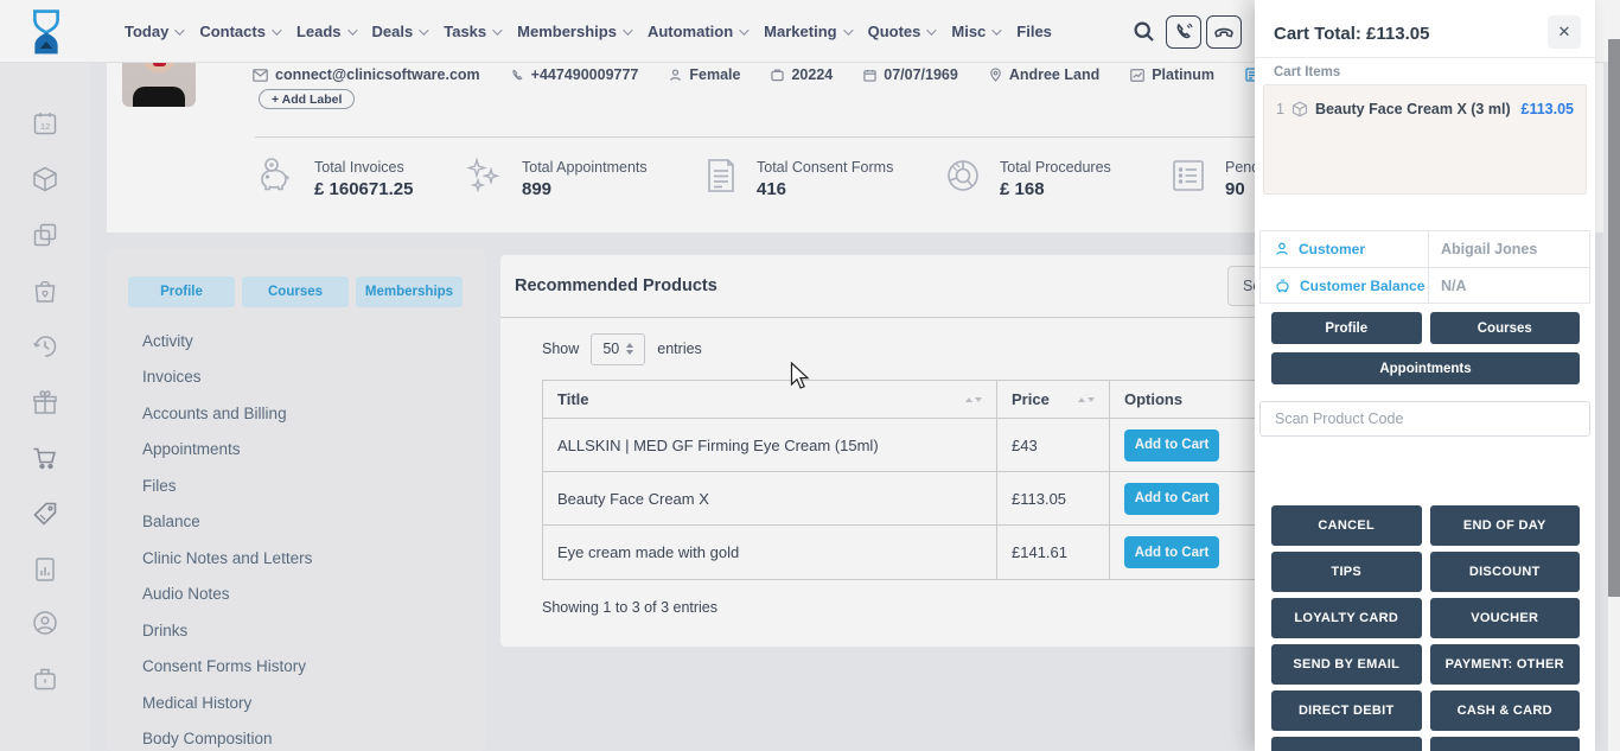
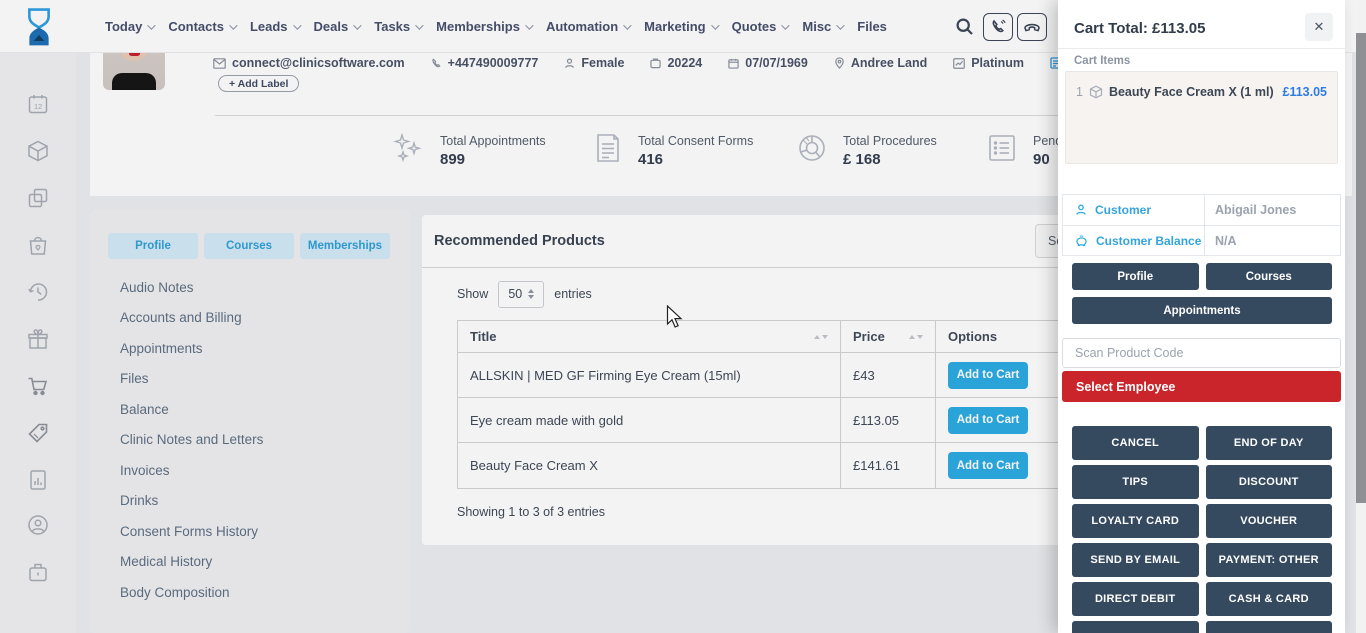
  Today
  Contacts
  Leads
  Deals
  Tasks
  Memberships
  Automation
  Marketing
  Quotes
  Misc
  Files
  12
  connect@clinicsoftware.com
  +447490009777
  Female
  20224
  07/07/1969
  Andree Land
  Platinum
  + Add Label
- Total Invoices
- £ 160671.25
  Total Appointments
  899
  Total Consent Forms
  416
  Total Procedures
  £ 168
  90
  Profile
  Courses
  Memberships
- Activity
- Invoices
+ Audio Notes
  Accounts and Billing
  Appointments
  Files
  Balance
  Clinic Notes and Letters
- Audio Notes
+ Invoices
  Drinks
  Consent Forms History
  Medical History
  Body Composition
  Recommended Products
  Show
  50
  entries
  Title
  Price
  Options
  ALLSKIN | MED GF Firming Eye Cream (15ml)
  £43
  Add to Cart
- Beauty Face Cream X
+ Eye cream made with gold
  £113.05
  Add to Cart
- Eye cream made with gold
+ Beauty Face Cream X
  £141.61
  Add to Cart
  Showing 1 to 3 of 3 entries
  Cart Total: £113.05
  ✕
  Cart Items
  1
- Beauty Face Cream X (3 ml)
+ Beauty Face Cream X (1 ml)
  £113.05
  Customer
  Abigail Jones
  Customer Balance
  N/A
  Profile
  Courses
  Appointments
  Scan Product Code
+ Select Employee
  CANCEL
  END OF DAY
  TIPS
  DISCOUNT
  LOYALTY CARD
  VOUCHER
  SEND BY EMAIL
  PAYMENT: OTHER
  DIRECT DEBIT
  CASH & CARD
